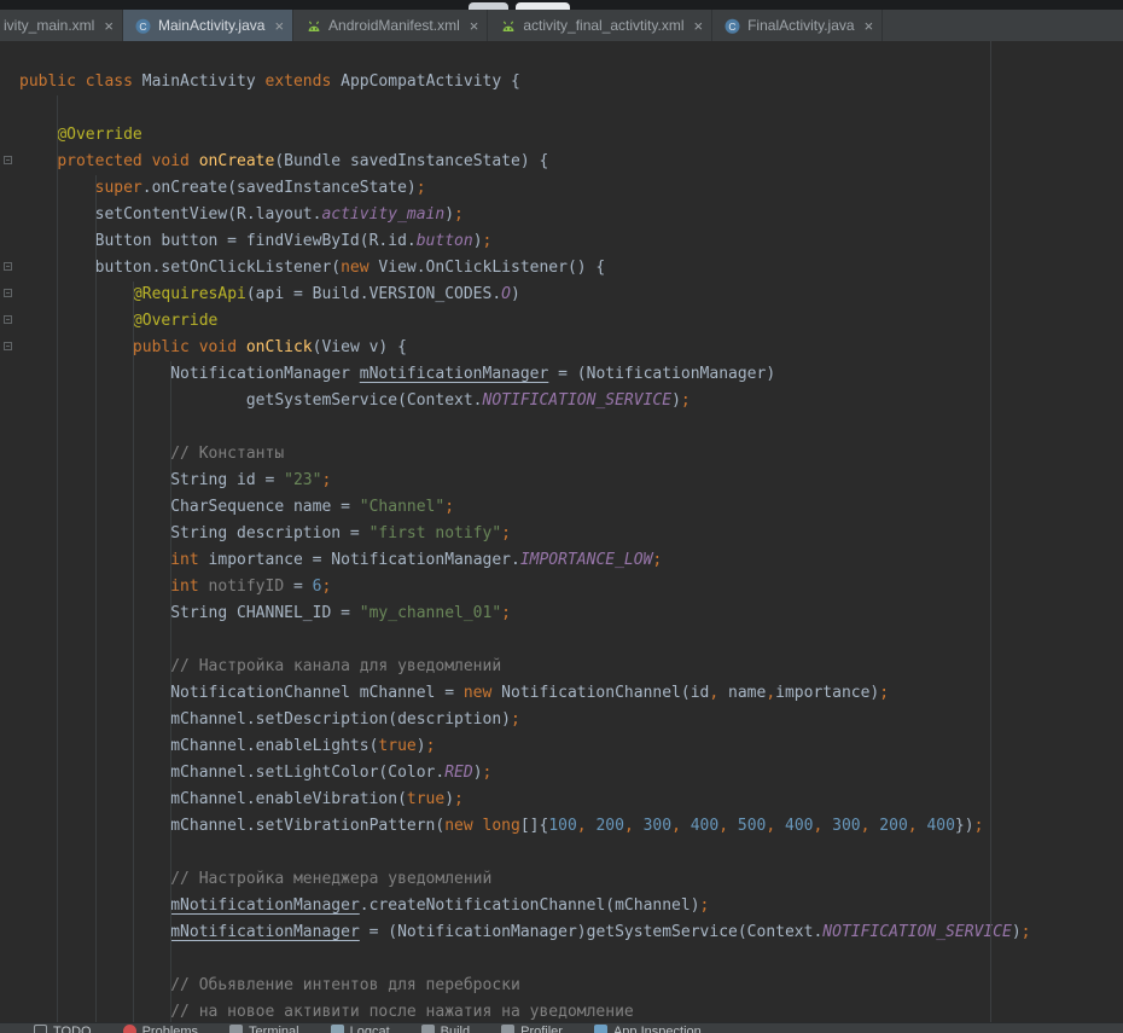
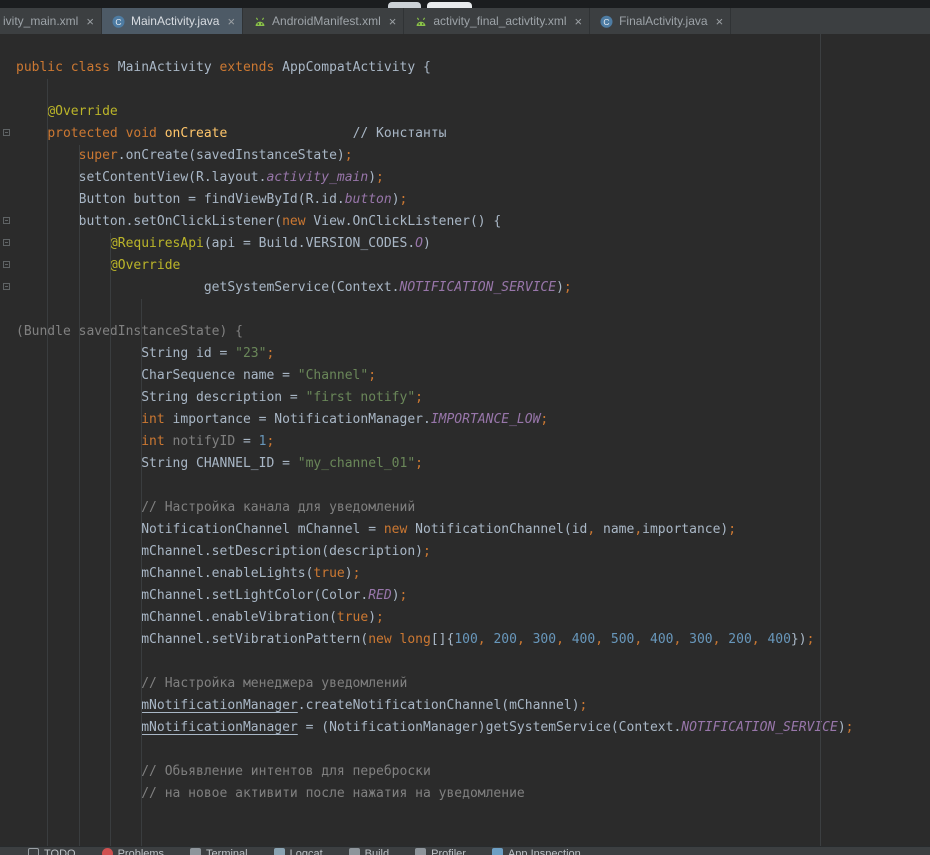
  ivity_main.xml
  ×
  C
  MainActivity.java
  ×
  AndroidManifest.xml
  ×
  activity_final_activtity.xml
  ×
  C
  FinalActivity.java
  ×
  public class MainActivity extends AppCompatActivity {
  @Override
- protected void onCreate(Bundle savedInstanceState) {
+ protected void onCreate // Константы
  super.onCreate(savedInstanceState);
  setContentView(R.layout.activity_main);
  Button button = findViewById(R.id.button);
  button.setOnClickListener(new View.OnClickListener() {
  @RequiresApi(api = Build.VERSION_CODES.O)
  @Override
- public void onClick(View v) {
- NotificationManager mNotificationManager = (NotificationManager)
  getSystemService(Context.NOTIFICATION_SERVICE);
- // Константы
+ (Bundle savedInstanceState) {
  String id = "23";
  CharSequence name = "Channel";
  String description = "first notify";
  int importance = NotificationManager.IMPORTANCE_LOW;
- int notifyID = 6;
+ int notifyID = 1;
  String CHANNEL_ID = "my_channel_01";
  // Настройка канала для уведомлений
  NotificationChannel mChannel = new NotificationChannel(id, name,importance);
  mChannel.setDescription(description);
  mChannel.enableLights(true);
  mChannel.setLightColor(Color.RED);
  mChannel.enableVibration(true);
  mChannel.setVibrationPattern(new long[]{100, 200, 300, 400, 500, 400, 300, 200, 400});
  // Настройка менеджера уведомлений
  mNotificationManager.createNotificationChannel(mChannel);
  mNotificationManager = (NotificationManager)getSystemService(Context.NOTIFICATION_SERVICE);
  // Обьявление интентов для переброски
  // на новое активити после нажатия на уведомление
  TODO
  Problems
  Terminal
  Logcat
  Build
  Profiler
  App Inspection
